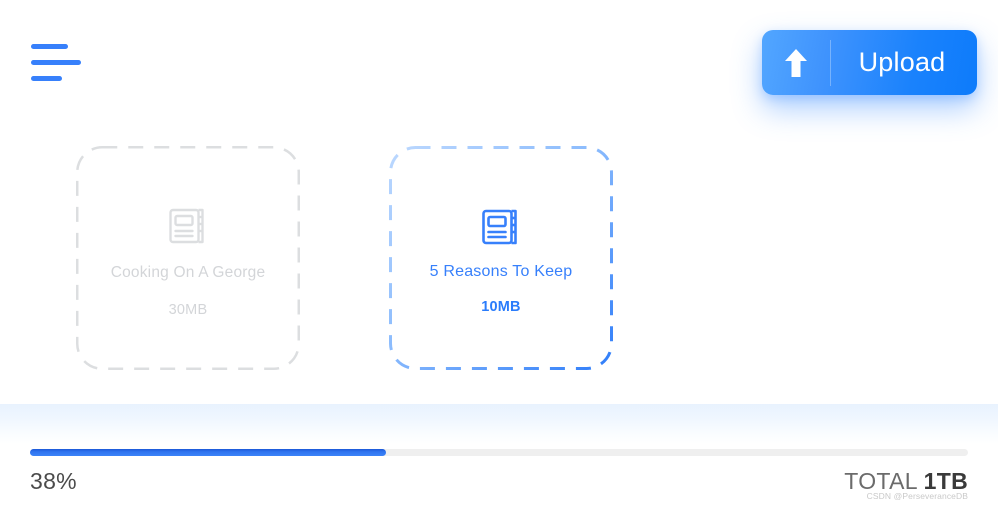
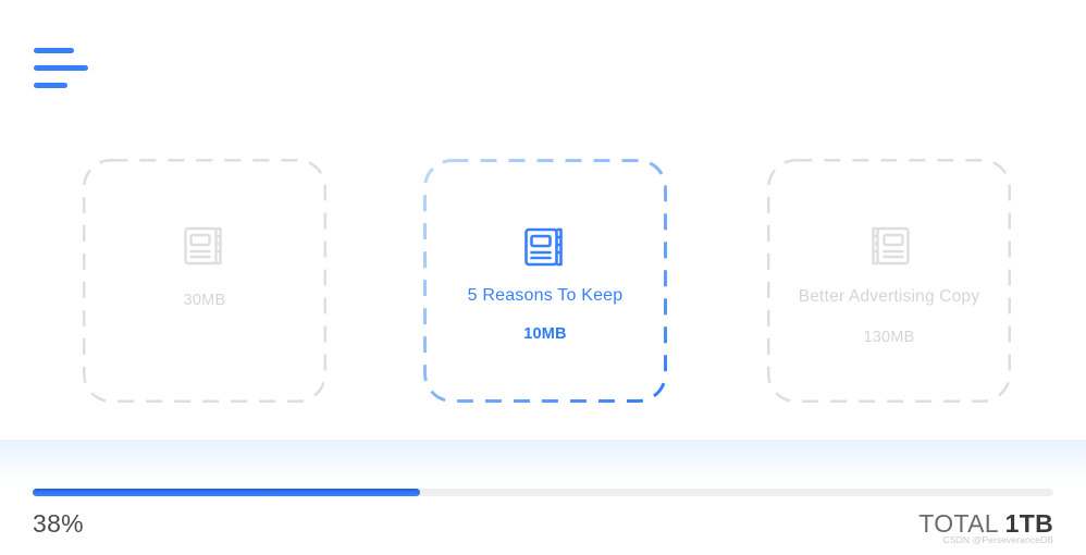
- Upload
- Cooking On A George
  30MB
  5 Reasons To Keep
  10MB
+ Better Advertising Copy
+ 130MB
  38%
  TOTAL 1TB
  CSDN @PerseveranceDB
